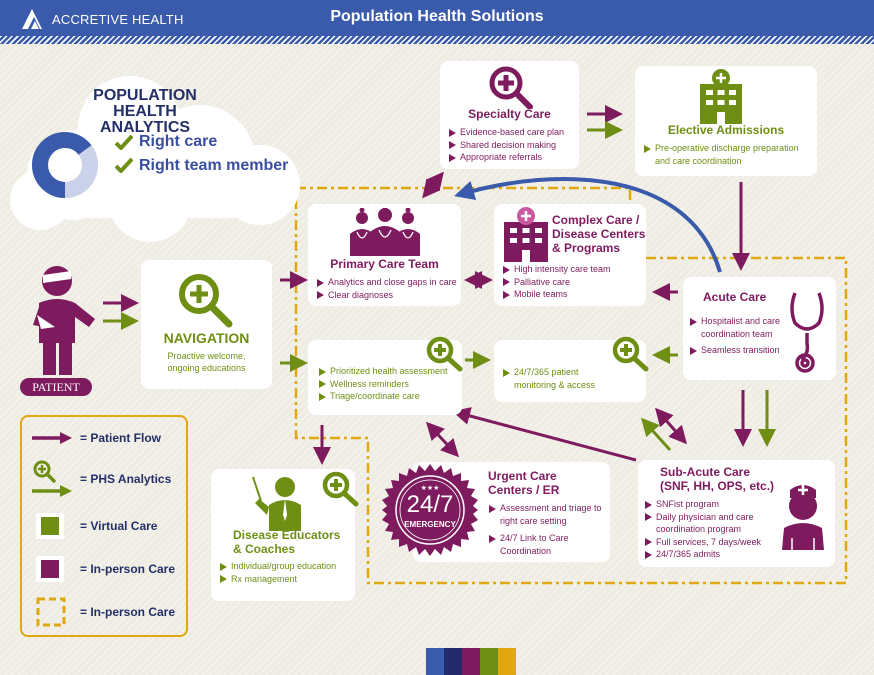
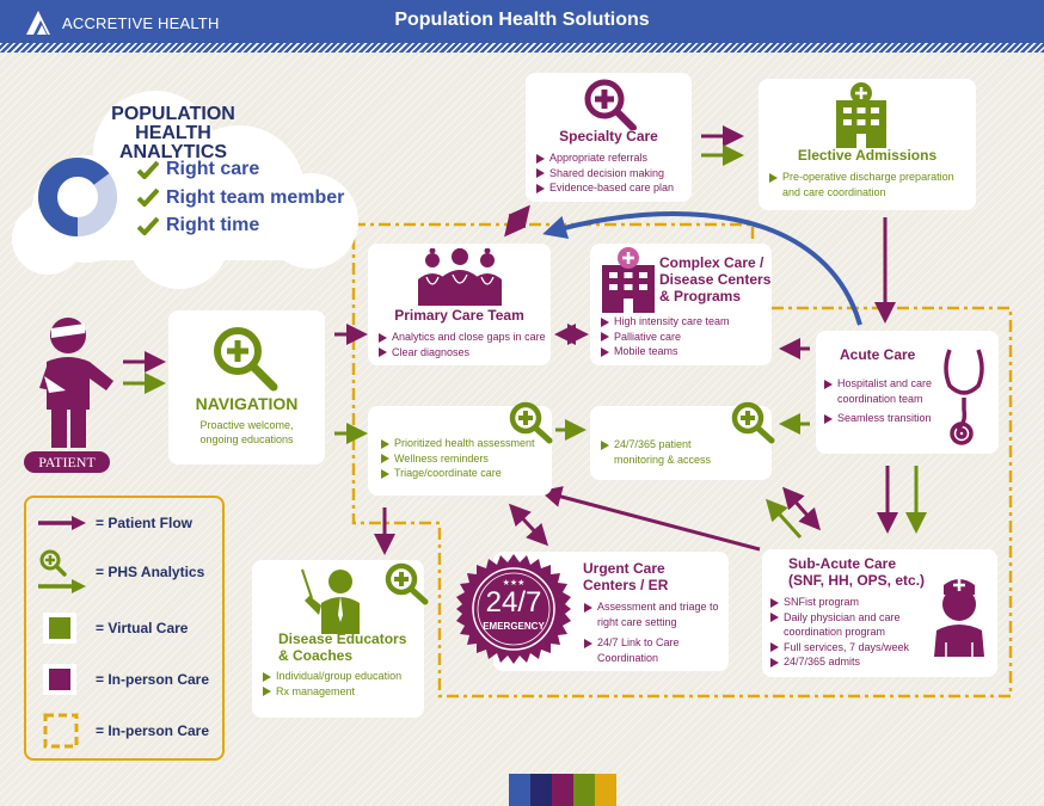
  ACCRETIVE HEALTH
  Population Health Solutions
  POPULATION
  HEALTH ANALYTICS
  Right care
  Right team member
+ Right time
  PATIENT
  NAVIGATION
  Proactive welcome, ongoing educations
  Specialty Care
- Evidence-based care plan
+ Appropriate referrals
  Shared decision making
- Appropriate referrals
+ Evidence-based care plan
  Elective Admissions
  Pre-operative discharge preparation and care coordination
  Primary Care Team
  Analytics and close gaps in care
  Clear diagnoses
  Complex Care /
  Disease Centers
  & Programs
  High intensity care team
  Palliative care
  Mobile teams
  Acute Care
  Hospitalist and care coordination team
  Seamless transition
  Prioritized health assessment
  Wellness reminders
  Triage/coordinate care
  24/7/365 patient monitoring & access
  Urgent Care
  Centers / ER
  Assessment and triage to right care setting
  24/7 Link to Care Coordination
  24/7
  EMERGENCY
  Sub-Acute Care
  (SNF, HH, OPS, etc.)
  SNFist program
  Daily physician and care coordination program
  Full services, 7 days/week
  24/7/365 admits
  Disease Educators
  & Coaches
  Individual/group education
  Rx management
  = Patient Flow
  = PHS Analytics
  = Virtual Care
  = In-person Care
  = In-person Care
